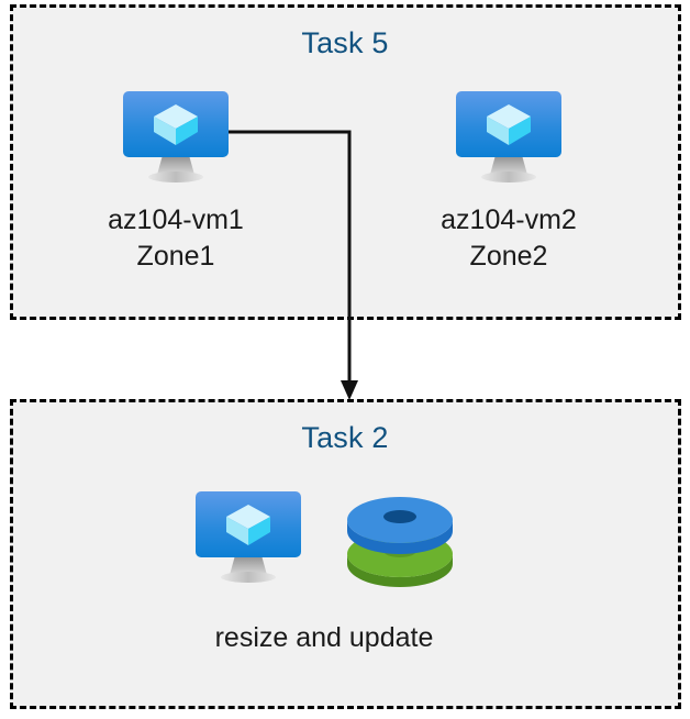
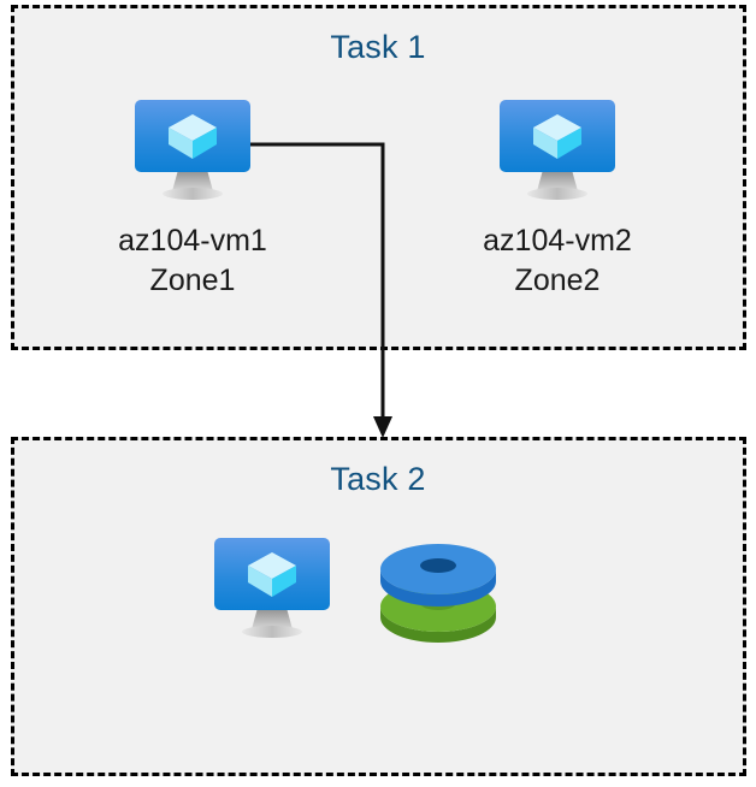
- Task 5
+ Task 1
  az104-vm1
  Zone1
  az104-vm2
  Zone2
  Task 2
- resize and update
